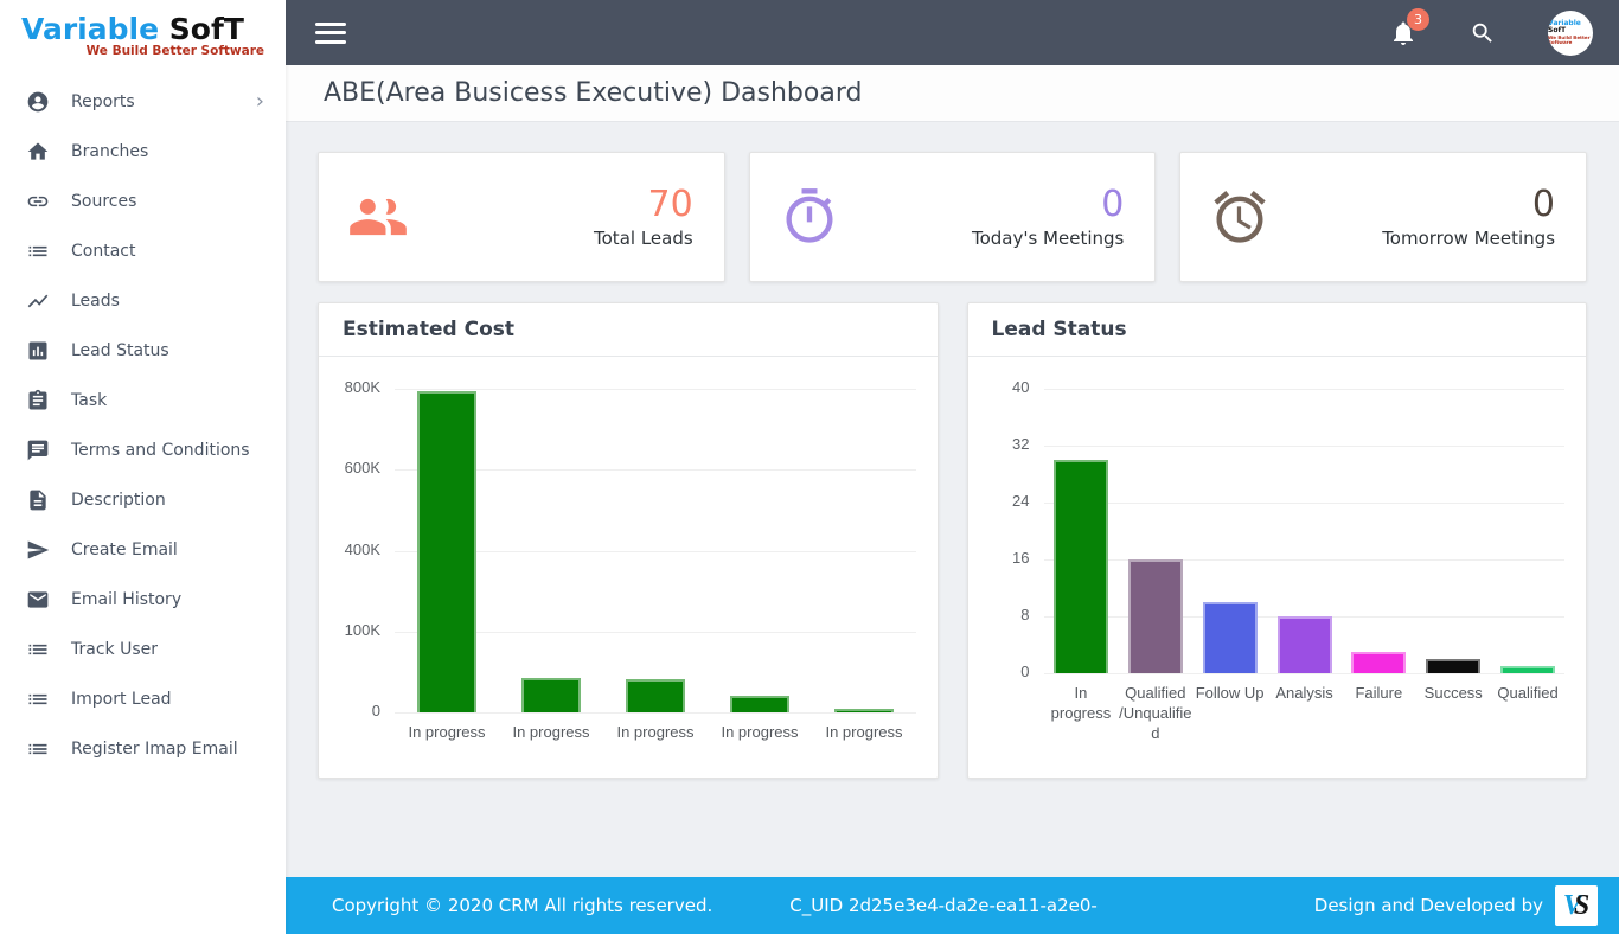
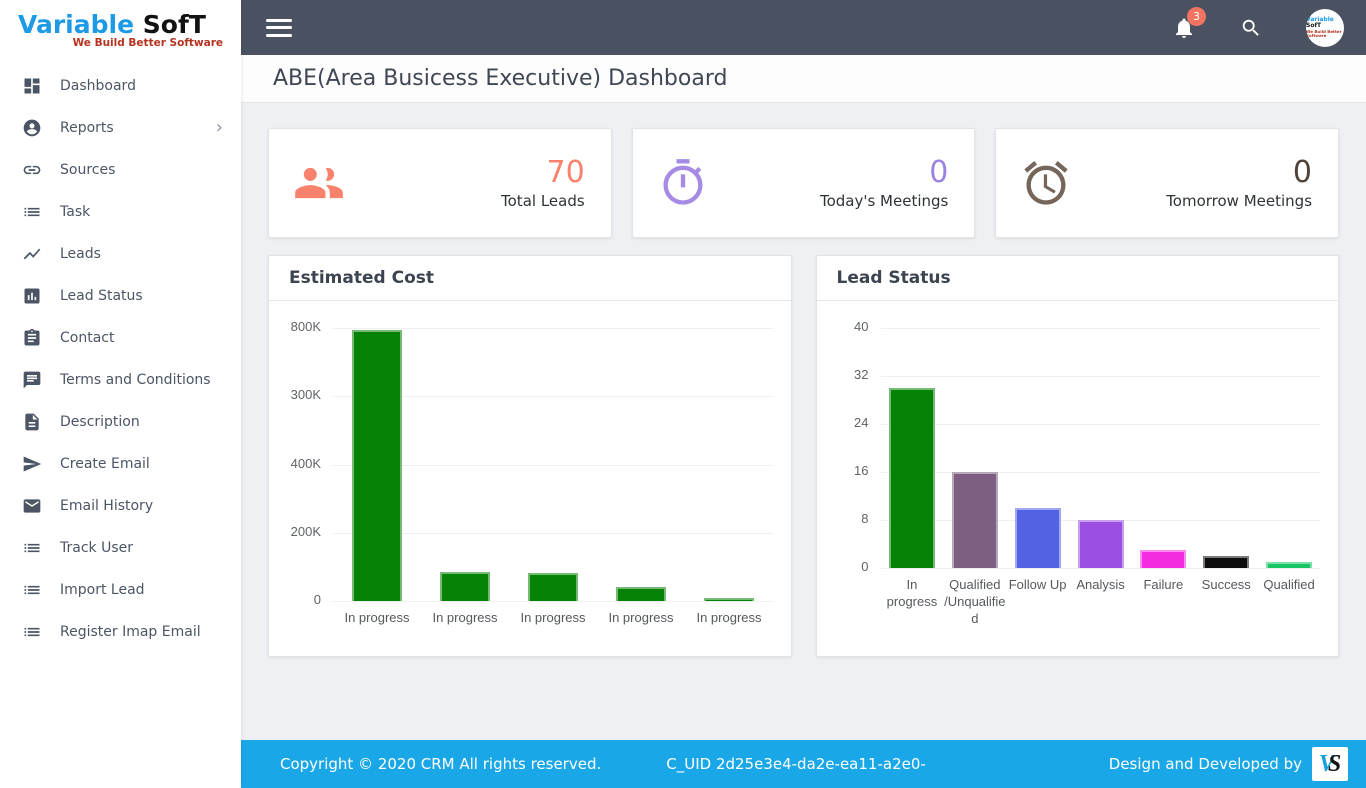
  Variable SofT
  We Build Better Software
+ Dashboard
  Reports
  ›
- Branches
  Sources
- Contact
+ Task
  Leads
  Lead Status
- Task
+ Contact
  Terms and Conditions
  Description
  Create Email
  Email History
  Track User
  Import Lead
  Register Imap Email
  3
  ABE(Area Busicess Executive) Dashboard
  70
  Total Leads
  0
  Today's Meetings
  0
  Tomorrow Meetings
  Estimated Cost
  0
- 100K
+ 200K
  400K
- 600K
+ 300K
  800K
  In progress
  In progress
  In progress
  In progress
  In progress
  Lead Status
  0
  8
  16
  24
  32
  40
  In progress
  Qualified /Unqualified
  Follow Up
  Analysis
  Failure
  Success
  Qualified
  Copyright © 2020 CRM All rights reserved.
  C_UID 2d25e3e4-da2e-ea11-a2e0-
  Design and Developed by
  V
  S
